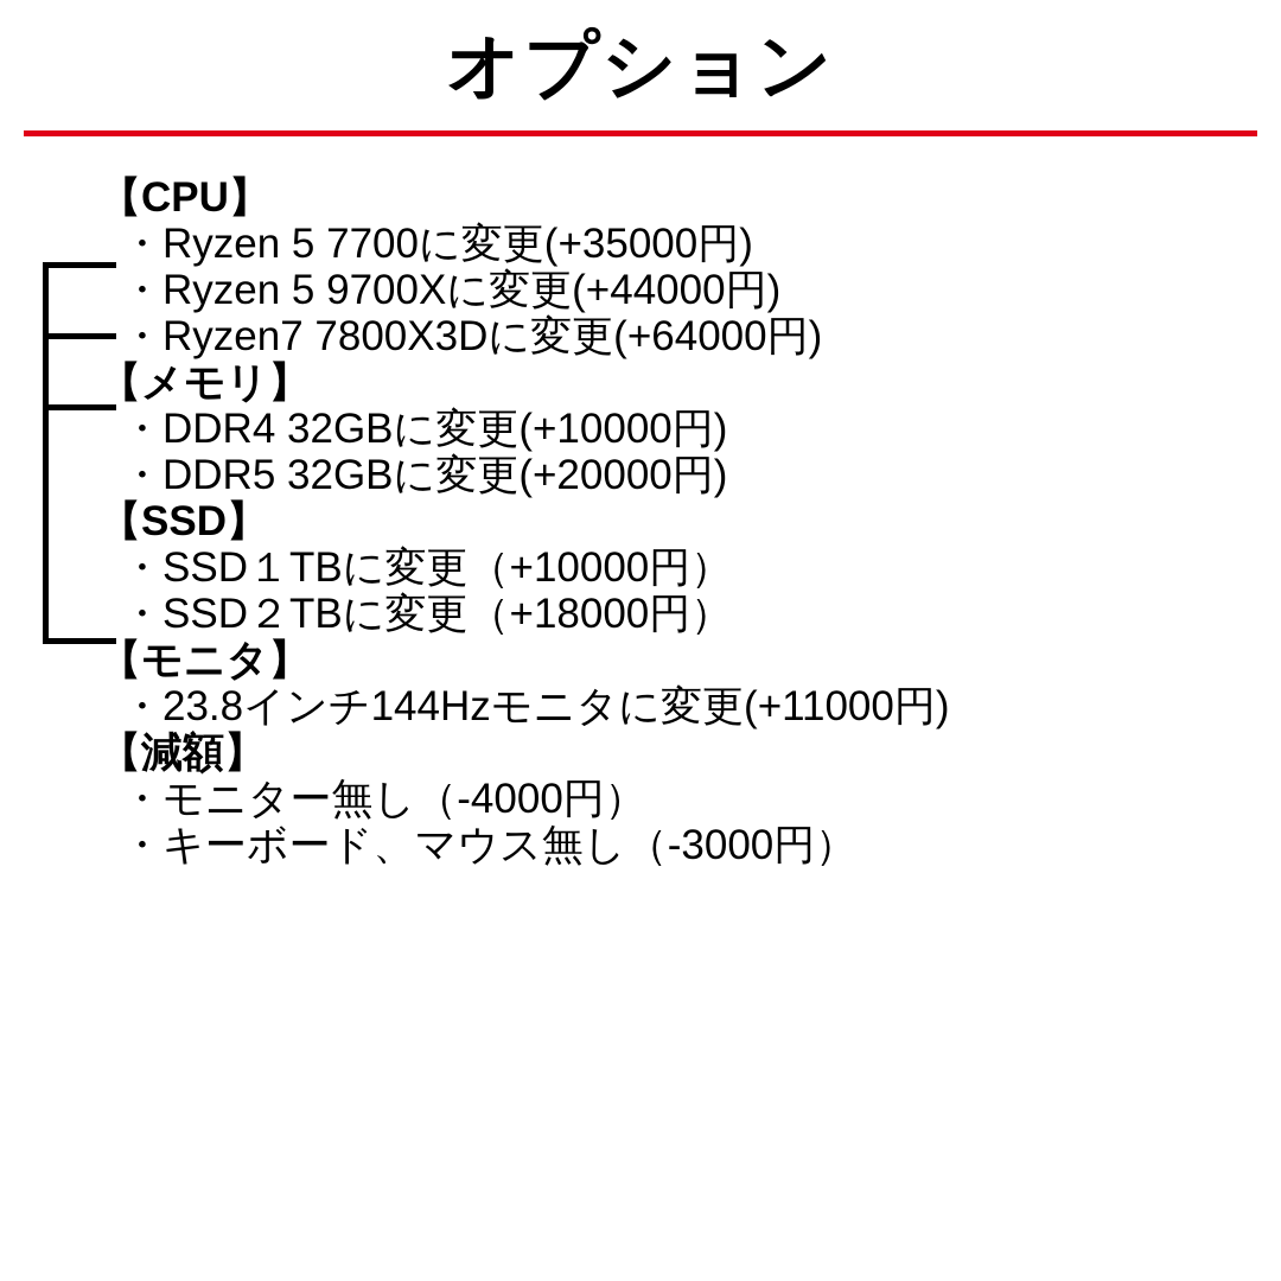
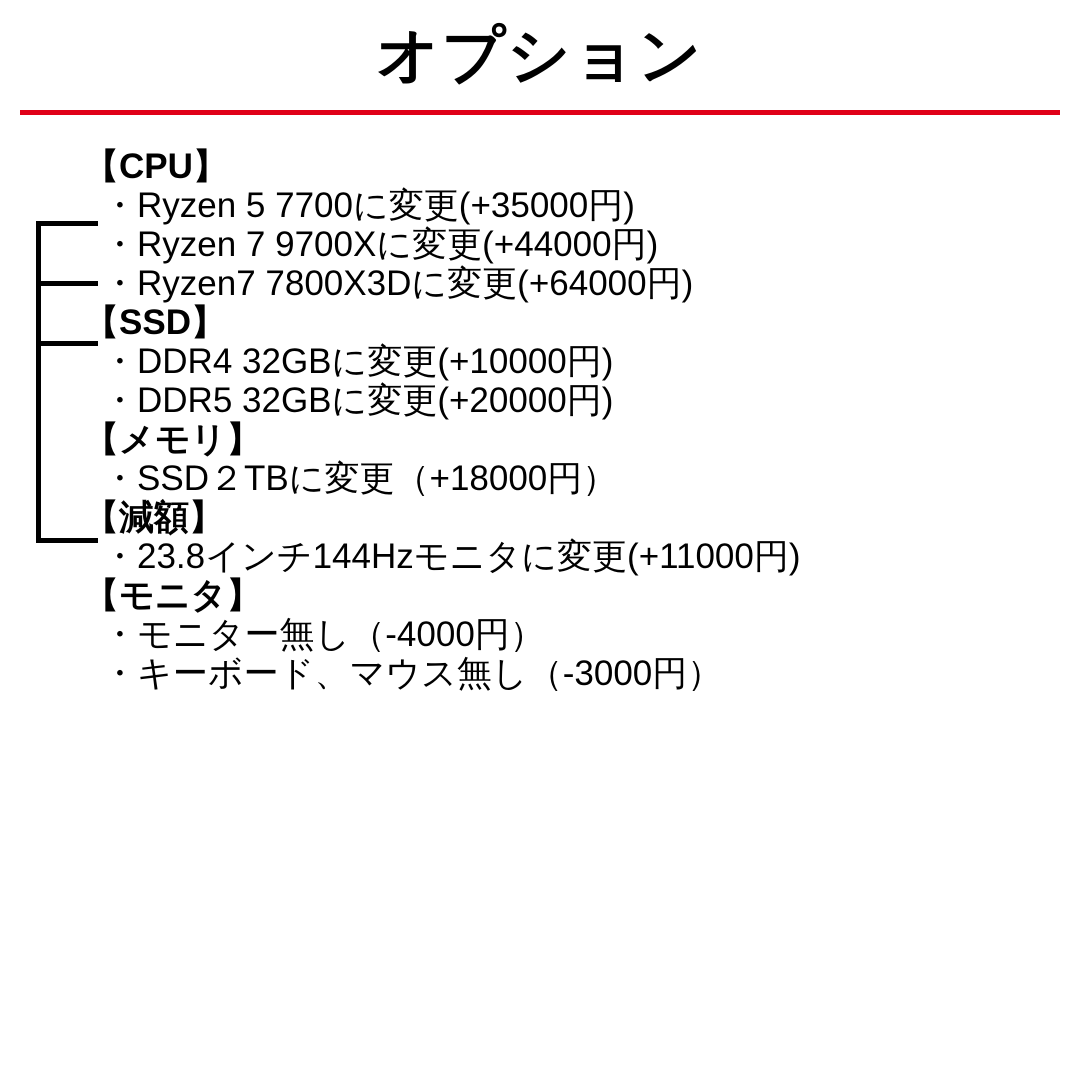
  オプション
  【CPU】
  ・Ryzen 5 7700に変更(+35000円)
- ・Ryzen 5 9700Xに変更(+44000円)
+ ・Ryzen 7 9700Xに変更(+44000円)
  ・Ryzen7 7800X3Dに変更(+64000円)
- 【メモリ】
+ 【SSD】
  ・DDR4 32GBに変更(+10000円)
  ・DDR5 32GBに変更(+20000円)
- 【SSD】
+ 【メモリ】
- ・SSD１TBに変更（+10000円）
  ・SSD２TBに変更（+18000円）
- 【モニタ】
+ 【減額】
  ・23.8インチ144Hzモニタに変更(+11000円)
- 【減額】
+ 【モニタ】
  ・モニター無し（-4000円）
  ・キーボード、マウス無し（-3000円）
